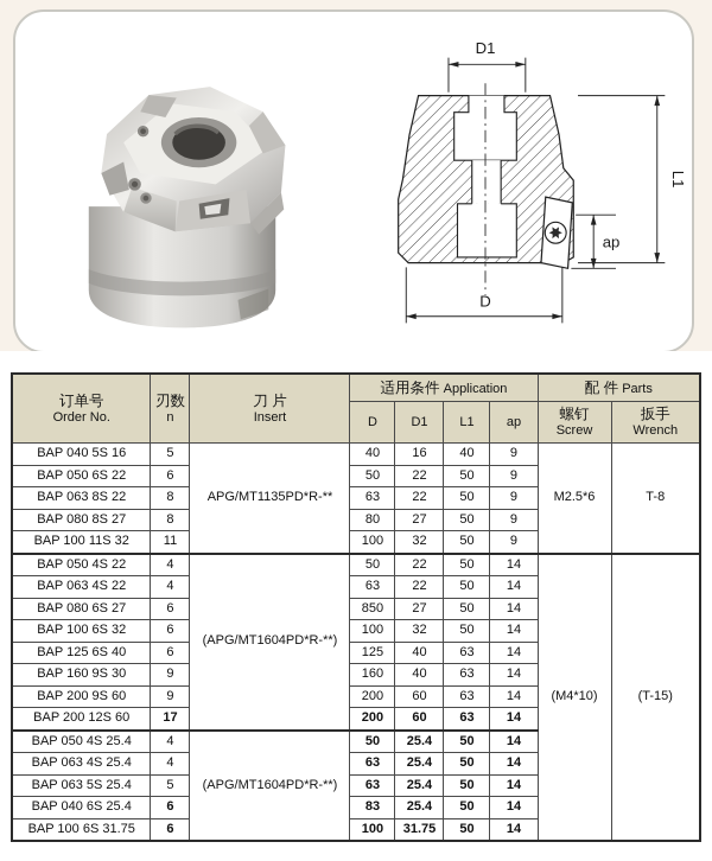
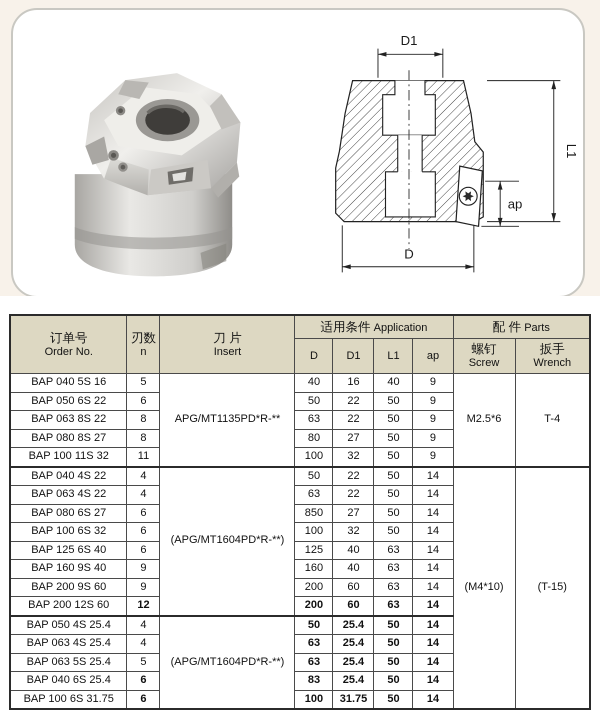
  D1
  ap
  D
  订单号 Order No.	刃数 n	刀 片 Insert	适用条件 Application	配 件 Parts
  D	D1	L1	ap	螺钉 Screw	扳手 Wrench
- BAP 040 5S 16	5	APG/MT1135PD*R-**	40	16	40	9	M2.5*6	T-8
+ BAP 040 5S 16	5	APG/MT1135PD*R-**	40	16	40	9	M2.5*6	T-4
  BAP 050 6S 22	6	50	22	50	9
  BAP 063 8S 22	8	63	22	50	9
  BAP 080 8S 27	8	80	27	50	9
  BAP 100 11S 32	11	100	32	50	9
- BAP 050 4S 22	4	(APG/MT1604PD*R-**)	50	22	50	14	(M4*10)	(T-15)
+ BAP 040 4S 22	4	(APG/MT1604PD*R-**)	50	22	50	14	(M4*10)	(T-15)
  BAP 063 4S 22	4	63	22	50	14
  BAP 080 6S 27	6	850	27	50	14
  BAP 100 6S 32	6	100	32	50	14
  BAP 125 6S 40	6	125	40	63	14
- BAP 160 9S 30	9	160	40	63	14
+ BAP 160 9S 40	9	160	40	63	14
  BAP 200 9S 60	9	200	60	63	14
- BAP 200 12S 60	17	200	60	63	14
+ BAP 200 12S 60	12	200	60	63	14
  BAP 050 4S 25.4	4	(APG/MT1604PD*R-**)	50	25.4	50	14
  BAP 063 4S 25.4	4	63	25.4	50	14
  BAP 063 5S 25.4	5	63	25.4	50	14
  BAP 040 6S 25.4	6	83	25.4	50	14
  BAP 100 6S 31.75	6	100	31.75	50	14
